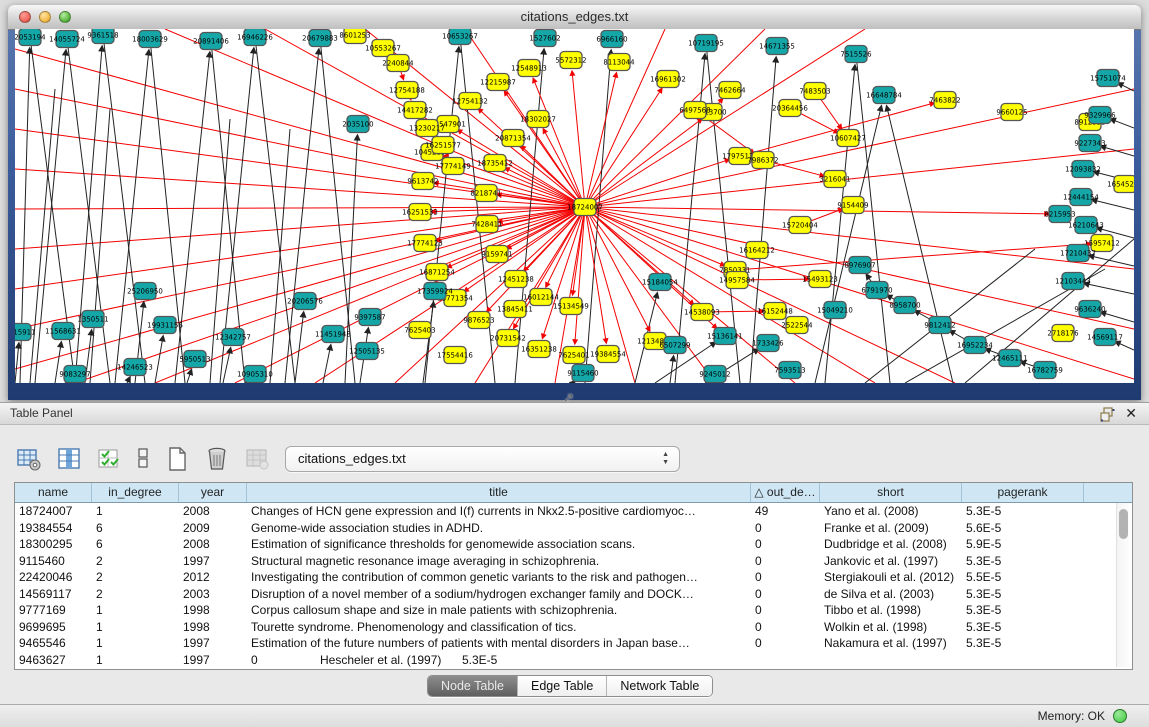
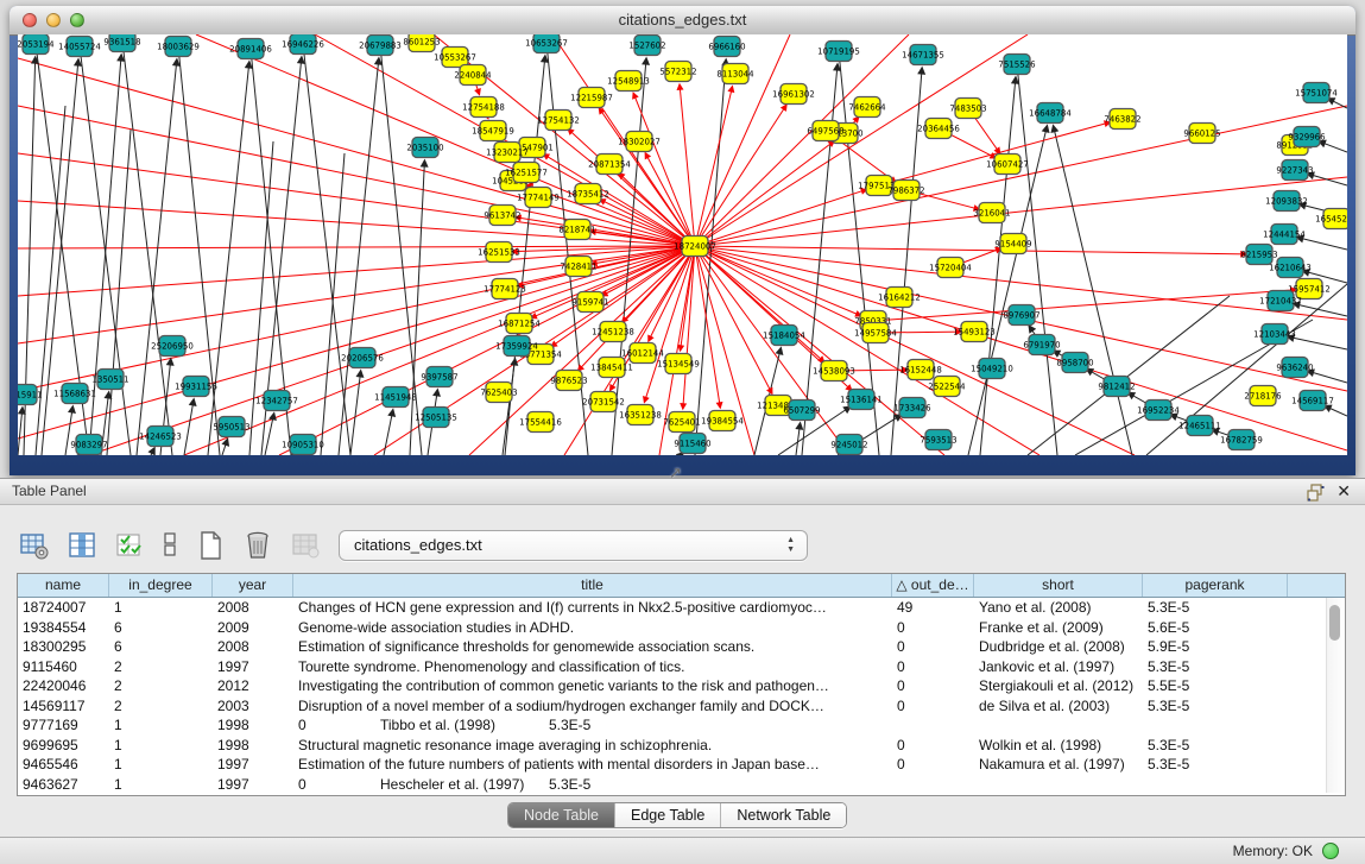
  citations_edges.txt
  18724007
  5572312
  12548913
  12215987
  12754132
  547901
  9613742
  16251533
  17774123
  16871254
  771354
  9876523
  20731542
  16351238
  7625401
  19384554
  121348
  14538093
  7850331
  1797513
  16961302
  8113044
  18302027
  20871354
  18735412
  8218741
  7428411
  9159741
  12451238
  16012144
  15134549
  6497568
  7462664
  20364456
  7986372
  15720404
  16164212
  14957584
  16152448
  2522544
  7483503
  10607427
  3216041
  9154409
  15493123
  7463822
  9660125
  165452
  15957412
  2718176
  8601253
  10553267
  2240844
  12754188
- 14417282
+ 18547919
  13230217
  16251577
  17774149
  7625403
  17554416
  13845411
  2053194
  14055724
  9361518
  20891406
  16946226
  20679883
  10653267
  1527602
  6966160
  10719195
  14671355
  7515526
  18003629
  2035100
  25206950
  1350511
  15911
  11568631
  12342757
  20206576
  17359924
  9397587
  11451948
  12505135
  5950513
  10905310
  14246523
  9083297
  19931156
  9115460
  15136141
  1733426
  15184054
  6507299
  9245012
  8976907
  6791970
  8958700
  9812412
  16952234
  12465111
  16782759
  7593513
  15049210
  16648784
  15751074
  9329966
  9227343
  12093832
  12444154
  16210643
  8215953
  17210437
  12103443
  9636240
  14569117
  ↗
  Table Panel
  ✕
  citations_edges.txt
  name
  in_degree
  year
  title
  △ out_de…
  short
  pagerank
  18724007
  1
  2008
  Changes of HCN gene expression and I(f) currents in Nkx2.5-positive cardiomyoc…
  49
  Yano et al. (2008)
  5.3E-5
  19384554
  6
  2009
  Genome-wide association studies in ADHD.
  0
  Franke et al. (2009)
  5.6E-5
  18300295
  6
  2008
  Estimation of significance thresholds for genomewide association scans.
  0
  Dudbridge et al. (2008)
  5.9E-5
  9115460
  2
  1997
- Structural magnetic resonance image averaging in schizophrenia.
+ Tourette syndrome. Phenomenology and classification of tics.
  0
  Jankovic et al. (1997)
  5.3E-5
  22420046
  2
  2012
  Investigating the contribution of common genetic variants to the risk and pathogen…
  0
  Stergiakouli et al. (2012)
  5.5E-5
  14569117
  2
  2003
  Disruption of a novel member of a sodium/hydrogen exchanger family and DOCK…
  0
  de Silva et al. (2003)
  5.3E-5
  9777169
  1
  1998
- Corpus callosum shape and size in male patients with schizophrenia.
  0
  Tibbo et al. (1998)
  5.3E-5
  9699695
  1
  1998
- Tourette syndrome. Phenomenology and classification of tics.
+ Structural magnetic resonance image averaging in schizophrenia.
  0
  Wolkin et al. (1998)
  5.3E-5
  9465546
  1
  1997
  Estimation of the future numbers of patients with mental disorders in Japan base…
  0
  Nakamura et al. (1997)
  5.3E-5
  9463627
  1
  1997
  0
  Hescheler et al. (1997)
  5.3E-5
  Node Table
  Edge Table
  Network Table
  Memory: OK
